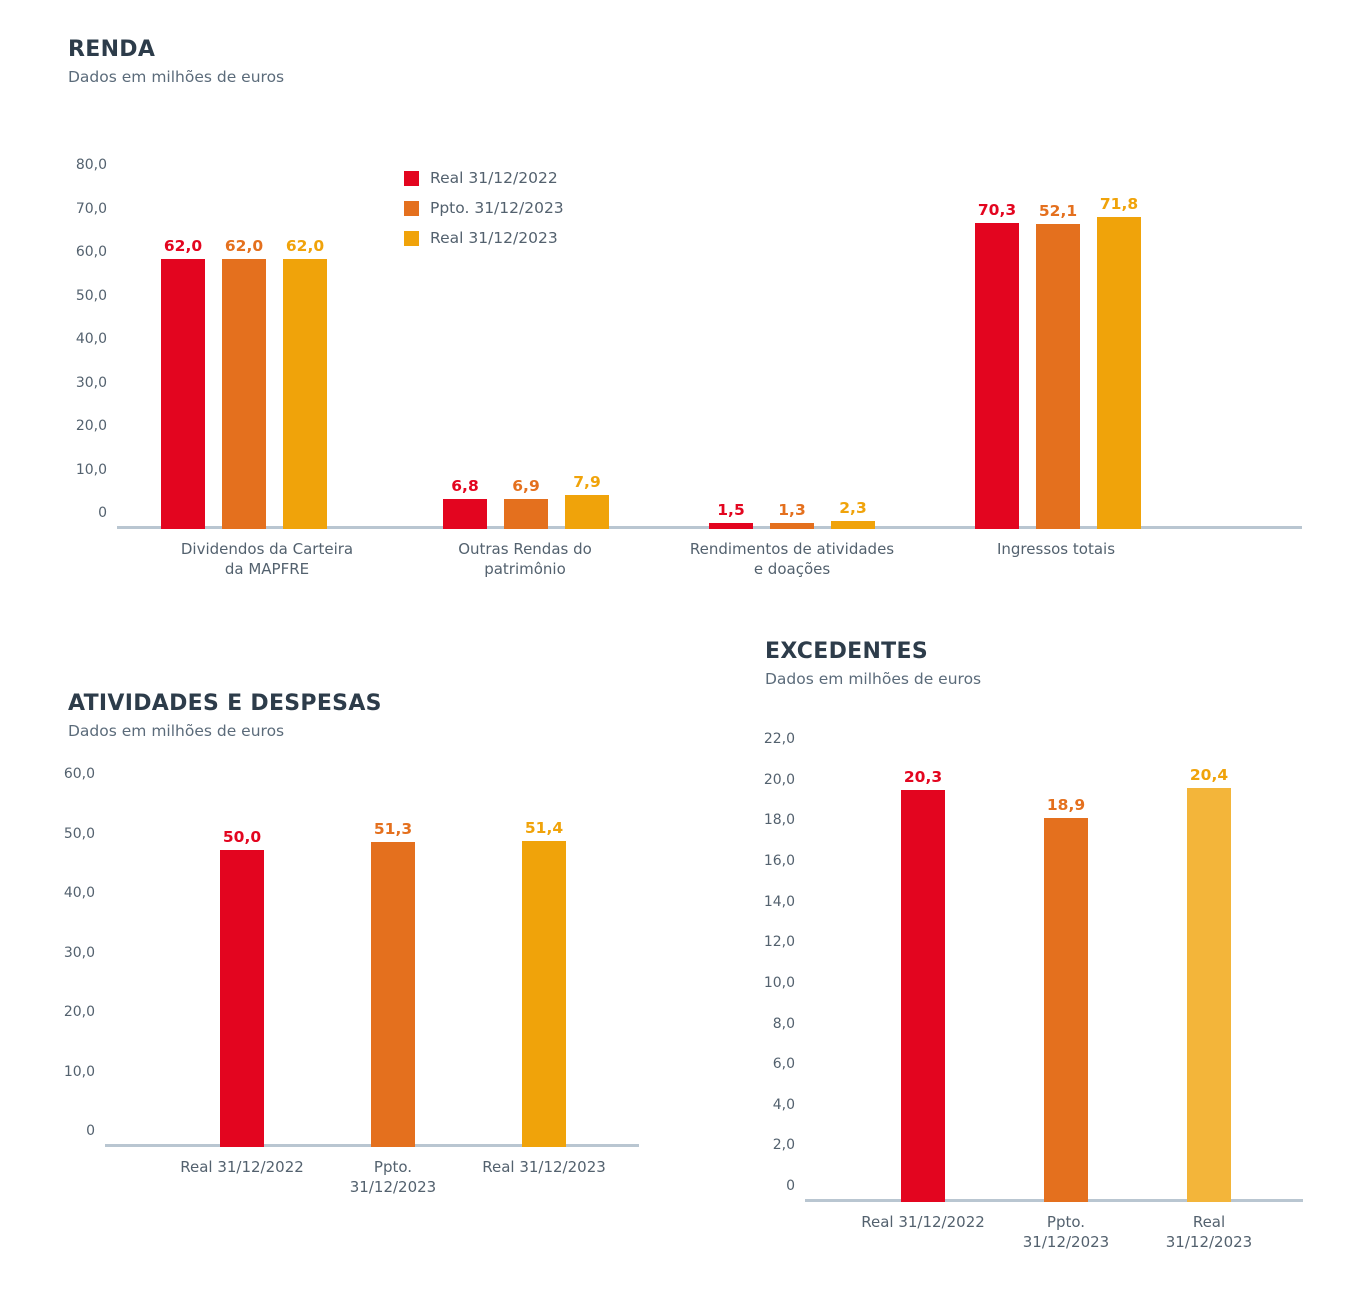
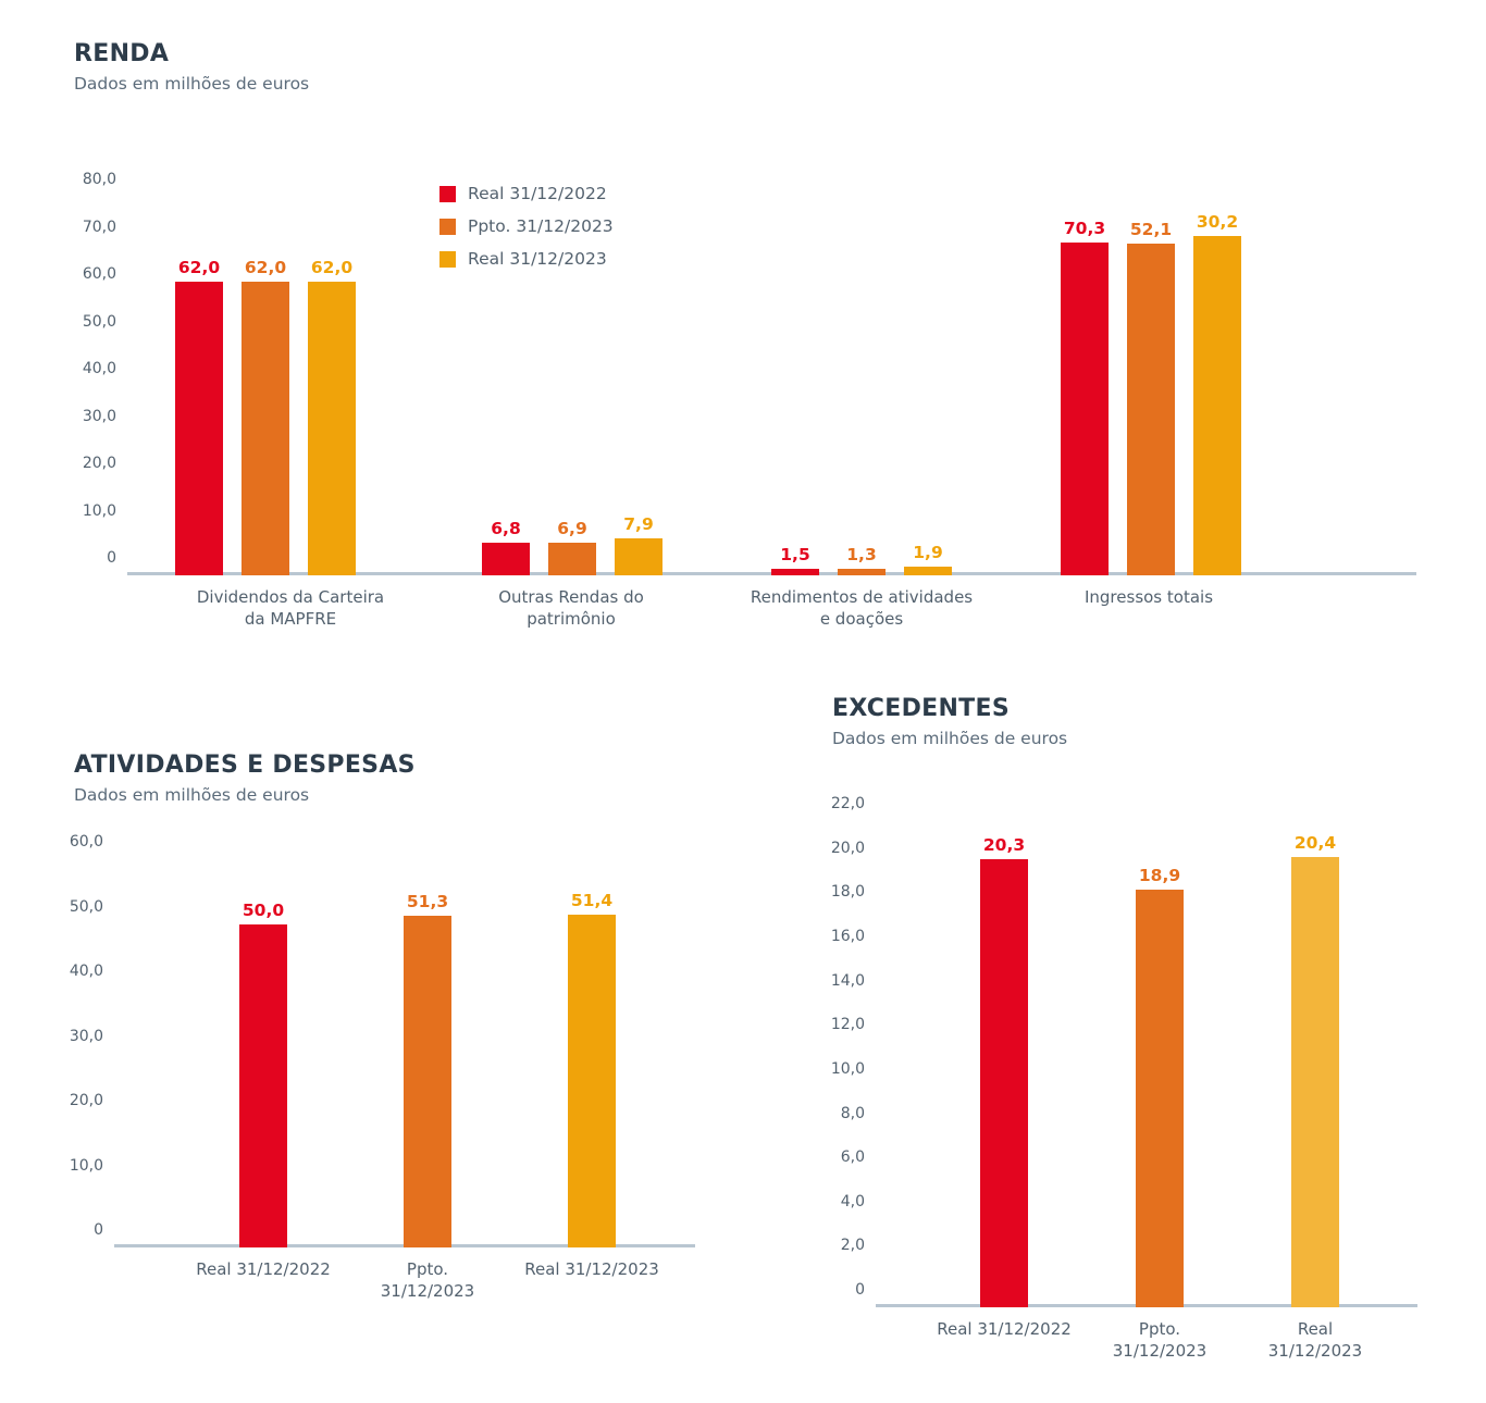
  RENDA
  Dados em milhões de euros
  Real 31/12/2022
  Ppto. 31/12/2023
  Real 31/12/2023
  0
  10,0
  20,0
  30,0
  40,0
  50,0
  60,0
  70,0
  80,0
  62,0
  62,0
  62,0
  Dividendos da Carteira
  da MAPFRE
  6,8
  6,9
  7,9
  Outras Rendas do
  patrimônio
  1,5
  1,3
- 2,3
+ 1,9
  Rendimentos de atividades
  e doações
  70,3
  52,1
- 71,8
+ 30,2
  Ingressos totais
  ATIVIDADES E DESPESAS
  Dados em milhões de euros
  0
  10,0
  20,0
  30,0
  40,0
  50,0
  60,0
  50,0
  Real 31/12/2022
  51,3
  Ppto.
  31/12/2023
  51,4
  Real 31/12/2023
  EXCEDENTES
  Dados em milhões de euros
  0
  2,0
  4,0
  6,0
  8,0
  10,0
  12,0
  14,0
  16,0
  18,0
  20,0
  22,0
  20,3
  Real 31/12/2022
  18,9
  Ppto.
  31/12/2023
  20,4
  Real
  31/12/2023
